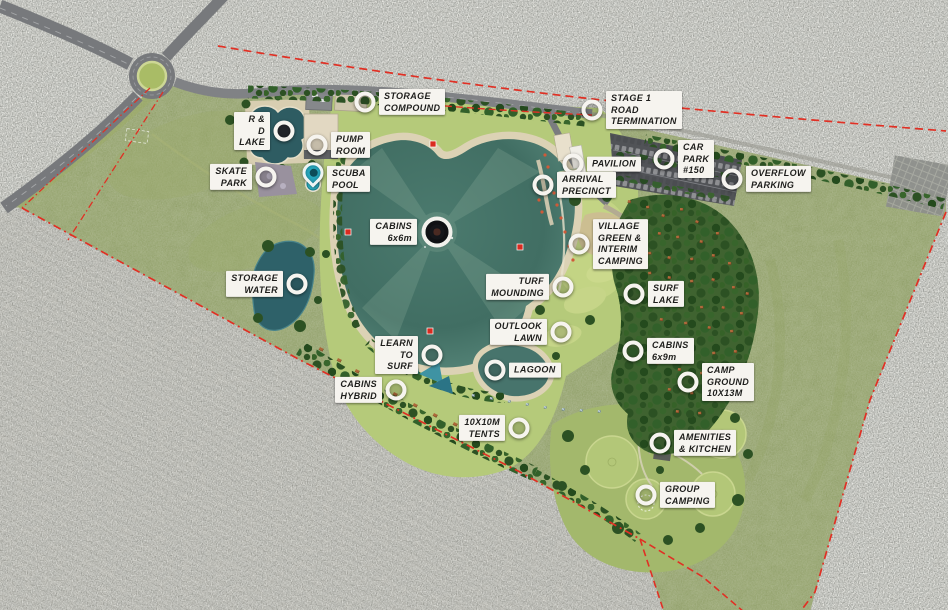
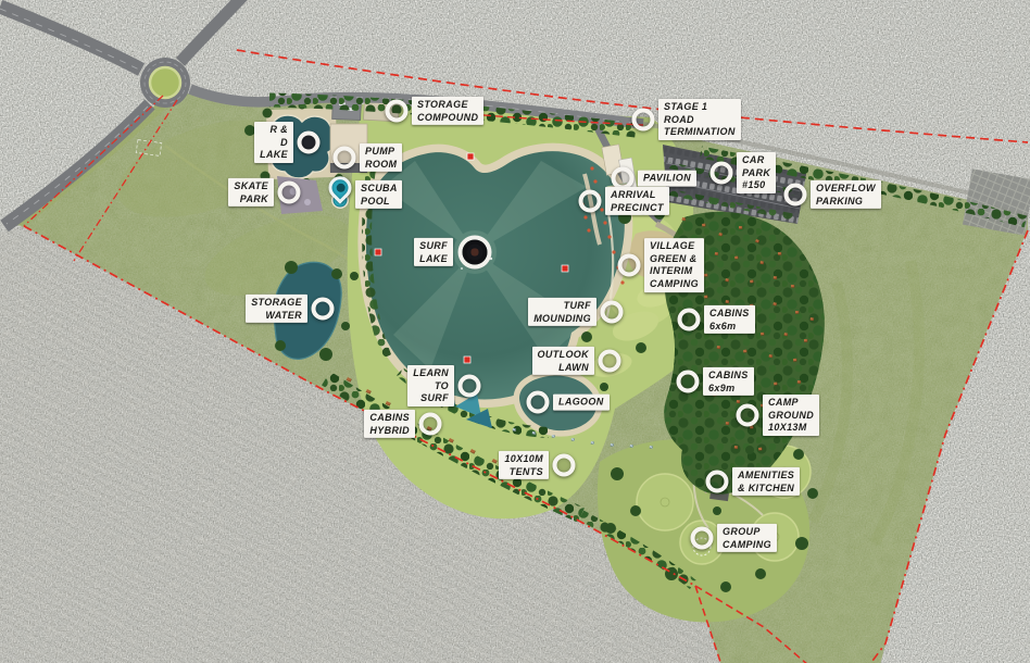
  STORAGE COMPOUND
  STAGE 1 ROAD TERMINATION
  R & D LAKE
  PUMP ROOM
  SKATE PARK
  SCUBA POOL
  PAVILION
  CAR PARK #150
  ARRIVAL PRECINCT
  OVERFLOW PARKING
- CABINS 6x6m
+ SURF LAKE
  VILLAGE GREEN &
  INTERIM CAMPING
  STORAGE WATER
  TURF MOUNDING
- SURF LAKE
+ CABINS 6x6m
  OUTLOOK LAWN
  CABINS 6x9m
  LEARN TO SURF
  LAGOON
  CAMP GROUND 10X13M
  CABINS HYBRID
  10X10M TENTS
  AMENITIES & KITCHEN
  GROUP CAMPING
